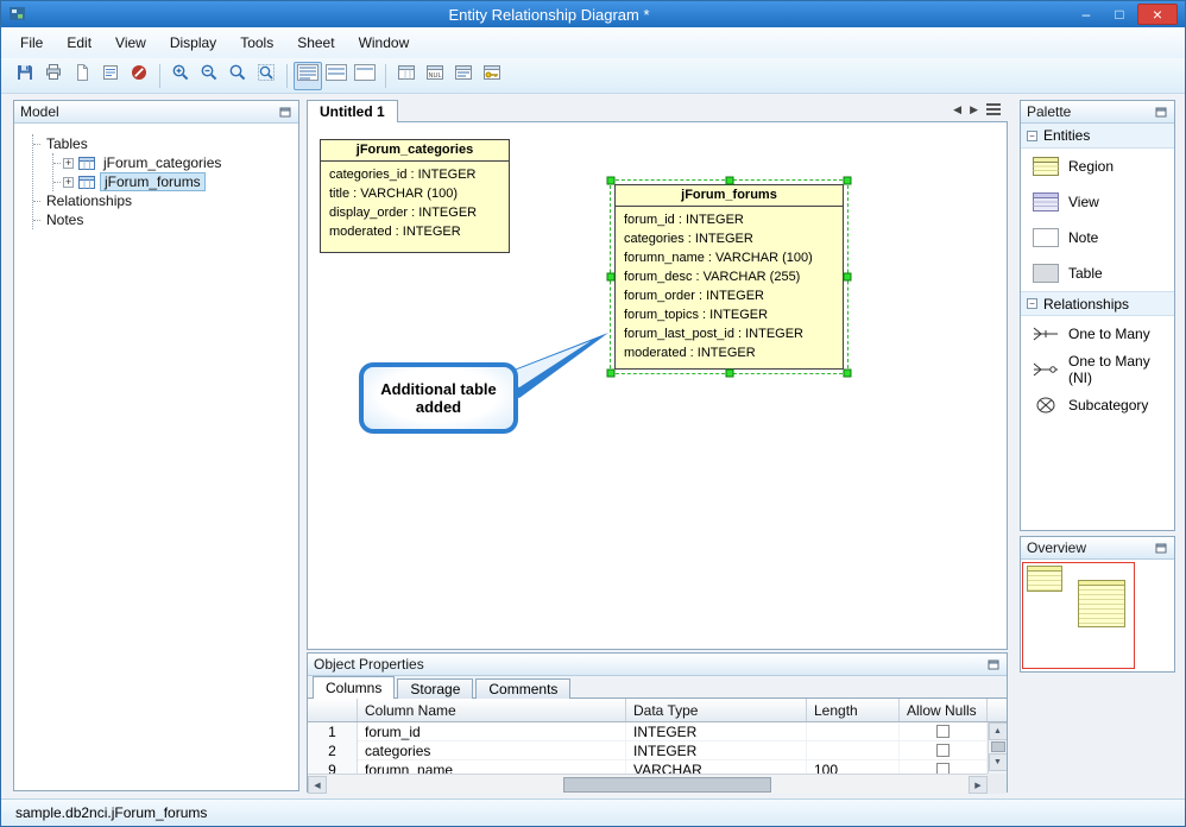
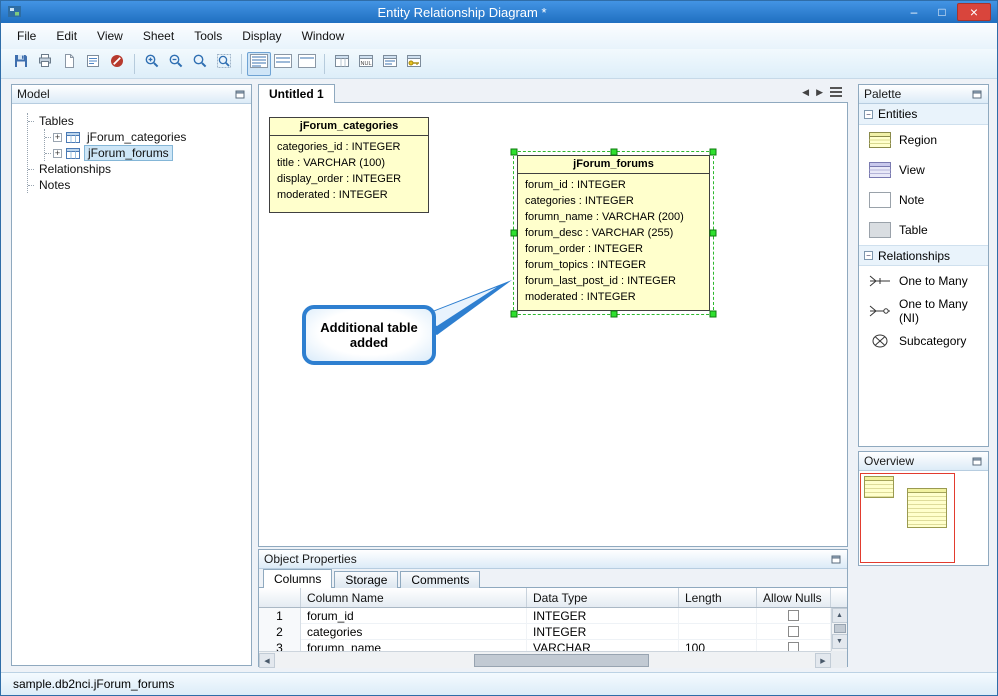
  Entity Relationship Diagram *
  –
  □
  ×
  File
  Edit
  View
- Display
+ Sheet
  Tools
- Sheet
+ Display
  Window
  Model
  Tables
  +
  jForum_categories
  +
  jForum_forums
  Relationships
  Notes
  Untitled 1
  ◀
  ▶
  jForum_categories
  categories_id : INTEGER
  title : VARCHAR (100)
  display_order : INTEGER
  moderated : INTEGER
  Additional table added
  jForum_forums
  forum_id : INTEGER
  categories : INTEGER
- forumn_name : VARCHAR (100)
+ forumn_name : VARCHAR (200)
  forum_desc : VARCHAR (255)
  forum_order : INTEGER
  forum_topics : INTEGER
  forum_last_post_id : INTEGER
  moderated : INTEGER
  Palette
  −
  Entities
  Region
  View
  Note
  Table
  −
  Relationships
  One to Many
  One to Many (NI)
  Subcategory
  Overview
  Object Properties
  Columns
  Storage
  Comments
  Column Name
  Data Type
  Length
  Allow Nulls
  1
  forum_id
  INTEGER
  2
  categories
  INTEGER
- 9
+ 3
  forumn_name
  VARCHAR
  100
  sample.db2nci.jForum_forums
